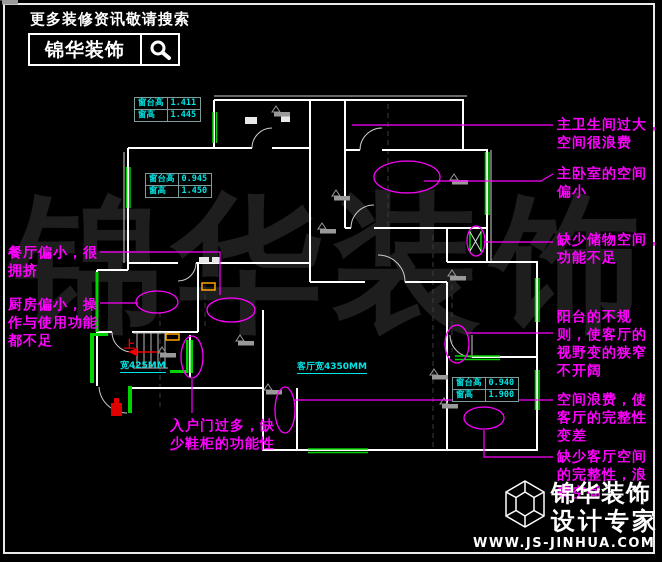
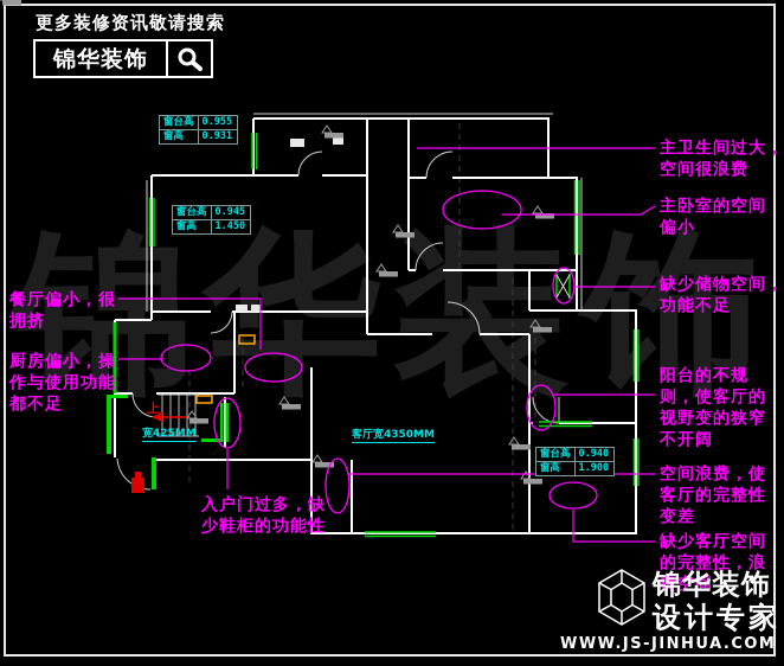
  锦装饰
  上
  主卫生间过大，
  空间很浪费
  主卧室的空间
  偏小
  缺少储物空间，
  功能不足
  阳台的不规
  则，使客厅的
  视野变的狭窄
  不开阔
  空间浪费，使
  客厅的完整性
  变差
  缺少客厅空间
  的完整性，浪
  费空间
  餐厅偏小，很
  拥挤
  厨房偏小，操
  作与使用功能
  都不足
  入户门过多，缺
  少鞋柜的功能性
- 窗台高	1.411
+ 窗台高	0.955
- 窗高	1.445
+ 窗高	0.931
  窗台高	0.945
  窗高	1.450
  窗台高	0.940
  窗高	1.900
  宽425MM
  客厅宽4350MM
  更多装修资讯敬请搜索
  锦华装饰
  锦华装饰
  设计专家
  WWW.JS-JINHUA.COM
